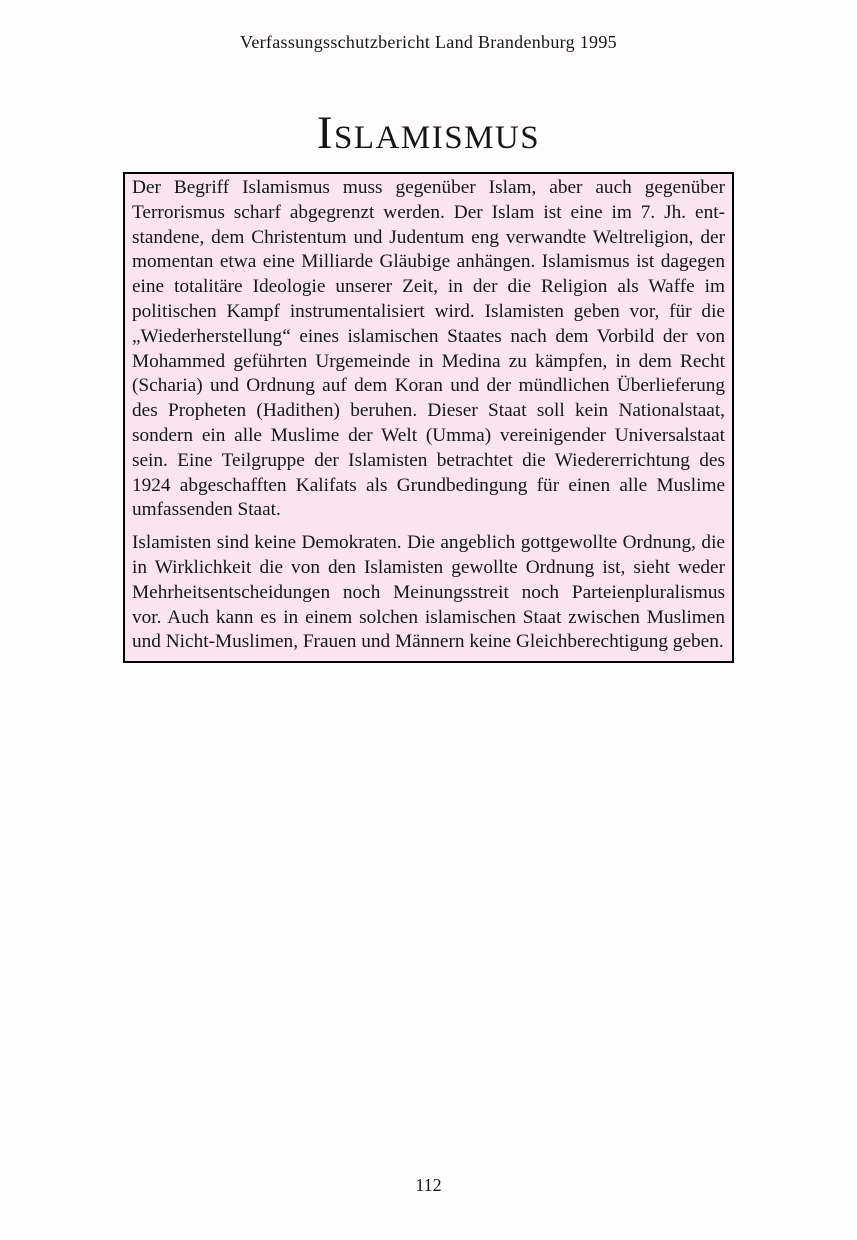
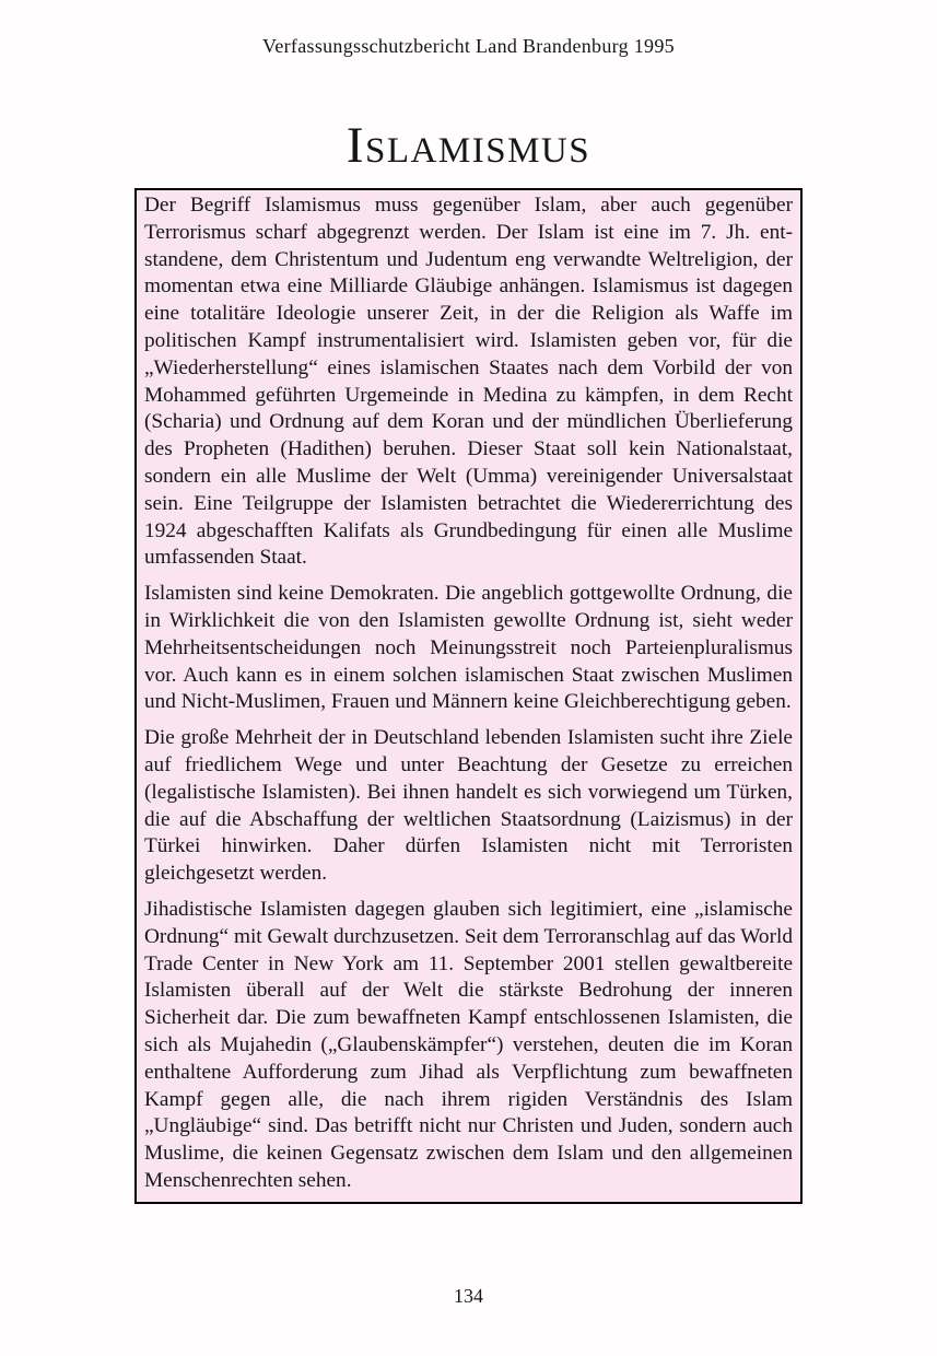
  Verfassungsschutzbericht Land Brandenburg 1995
  Islamismus
  Der Begriff Islamismus muss gegenüber Islam, aber auch gegenüber Terrorismus scharf abgegrenzt werden. Der Islam ist eine im 7. Jh. ent­standene, dem Christentum und Judentum eng verwandte Weltreligion, der momentan etwa eine Milliarde Gläubige anhängen. Islamismus ist dagegen eine totalitäre Ideologie unserer Zeit, in der die Religion als Waffe im politischen Kampf instrumentalisiert wird. Islamisten geben vor, für die „Wiederherstellung“ eines islamischen Staates nach dem Vorbild der von Mohammed geführten Urgemeinde in Medina zu kämp­fen, in dem Recht (Scharia) und Ordnung auf dem Koran und der münd­lichen Überlieferung des Propheten (Hadithen) beruhen. Dieser Staat soll kein Nationalstaat, sondern ein alle Muslime der Welt (Umma) vereini­gender Universalstaat sein. Eine Teilgruppe der Islamisten betrachtet die Wiedererrichtung des 1924 abgeschafften Kalifats als Grundbedingung für einen alle Muslime umfassenden Staat.
  Islamisten sind keine Demokraten. Die angeblich gottgewollte Ordnung, die in Wirklichkeit die von den Islamisten gewollte Ordnung ist, sieht weder Mehrheitsentscheidungen noch Meinungsstreit noch Parteienplura­lismus vor. Auch kann es in einem solchen islamischen Staat zwischen Muslimen und Nicht-Muslimen, Frauen und Männern keine Gleichbe­rechtigung geben.
+ Die große Mehrheit der in Deutschland lebenden Islamisten sucht ihre Ziele auf friedlichem Wege und unter Beachtung der Gesetze zu errei­chen (legalistische Islamisten). Bei ihnen handelt es sich vorwiegend um Türken, die auf die Abschaffung der weltlichen Staatsordnung (Laizis­mus) in der Türkei hinwirken. Daher dürfen Islamisten nicht mit Terrori­sten gleichgesetzt werden.
+ Jihadistische Islamisten dagegen glauben sich legitimiert, eine „islami­sche Ordnung“ mit Gewalt durchzusetzen. Seit dem Terroranschlag auf das World Trade Center in New York am 11. September 2001 stellen gewaltbereite Islamisten überall auf der Welt die stärkste Bedrohung der inneren Sicherheit dar. Die zum bewaffneten Kampf entschlossenen Islamisten, die sich als Mujahedin („Glaubenskämpfer“) verstehen, deu­ten die im Koran enthaltene Aufforderung zum Jihad als Verpflichtung zum bewaffneten Kampf gegen alle, die nach ihrem rigiden Verständnis des Islam „Ungläubige“ sind. Das betrifft nicht nur Christen und Juden, sondern auch Muslime, die keinen Gegensatz zwischen dem Islam und den allgemeinen Menschenrechten sehen.
- 112
+ 134
